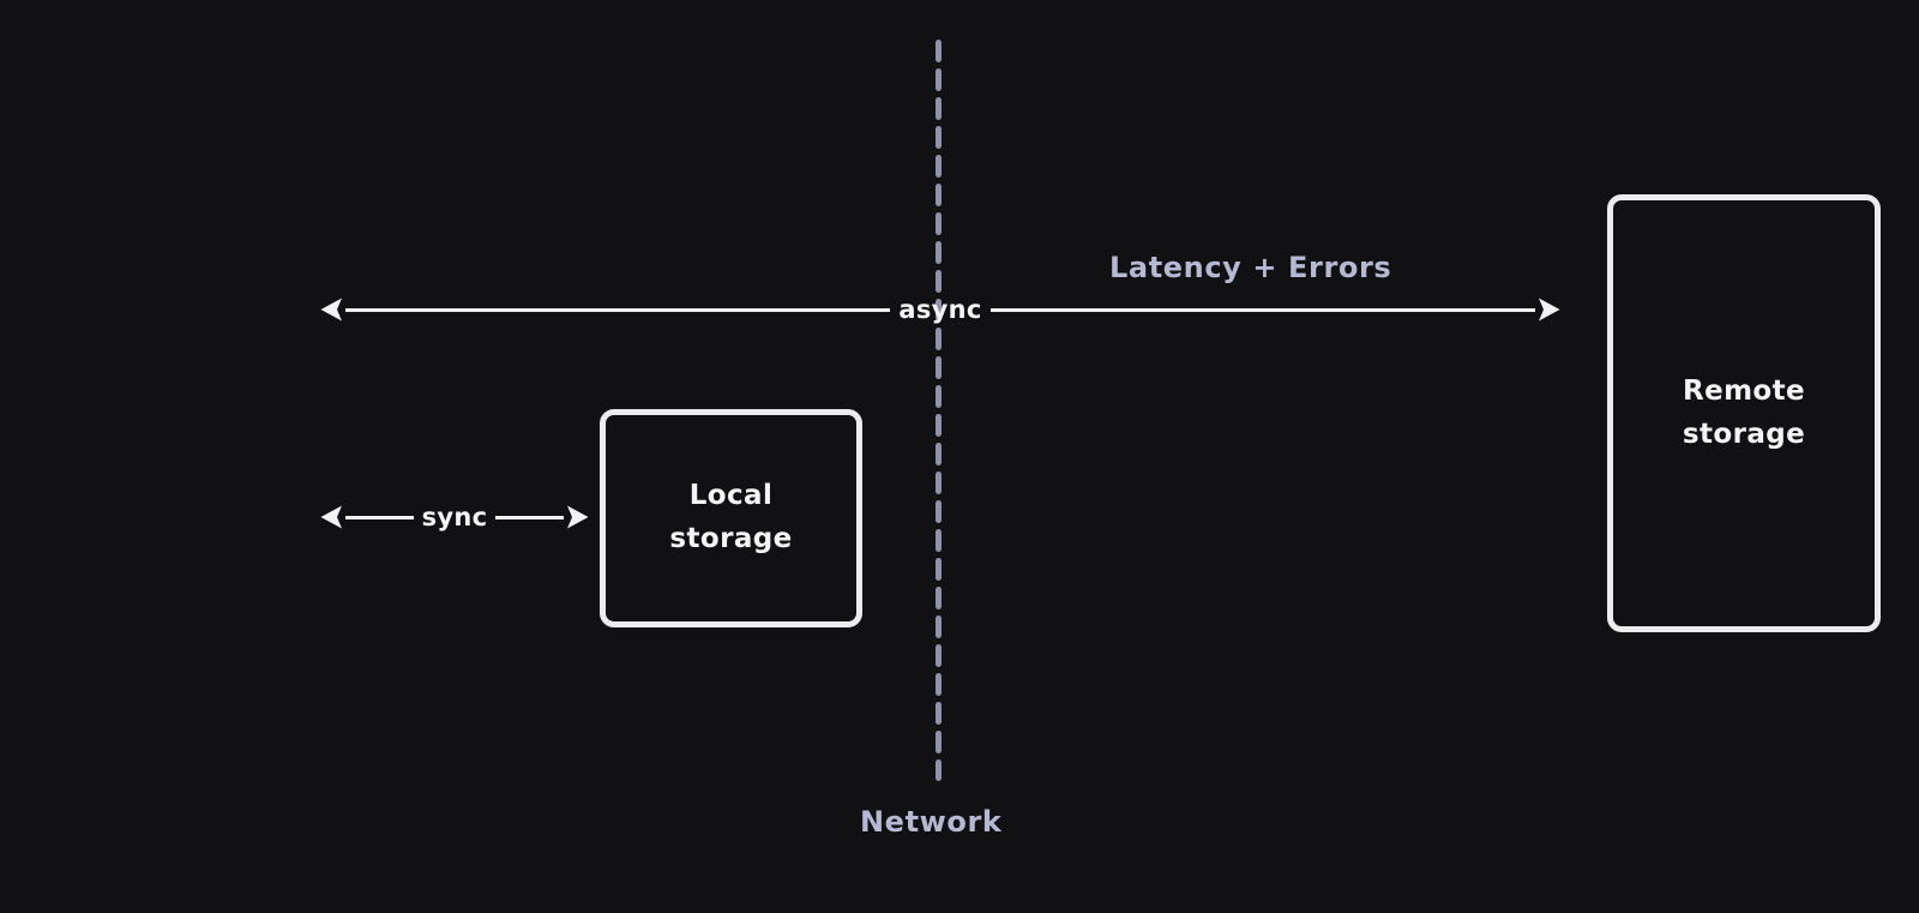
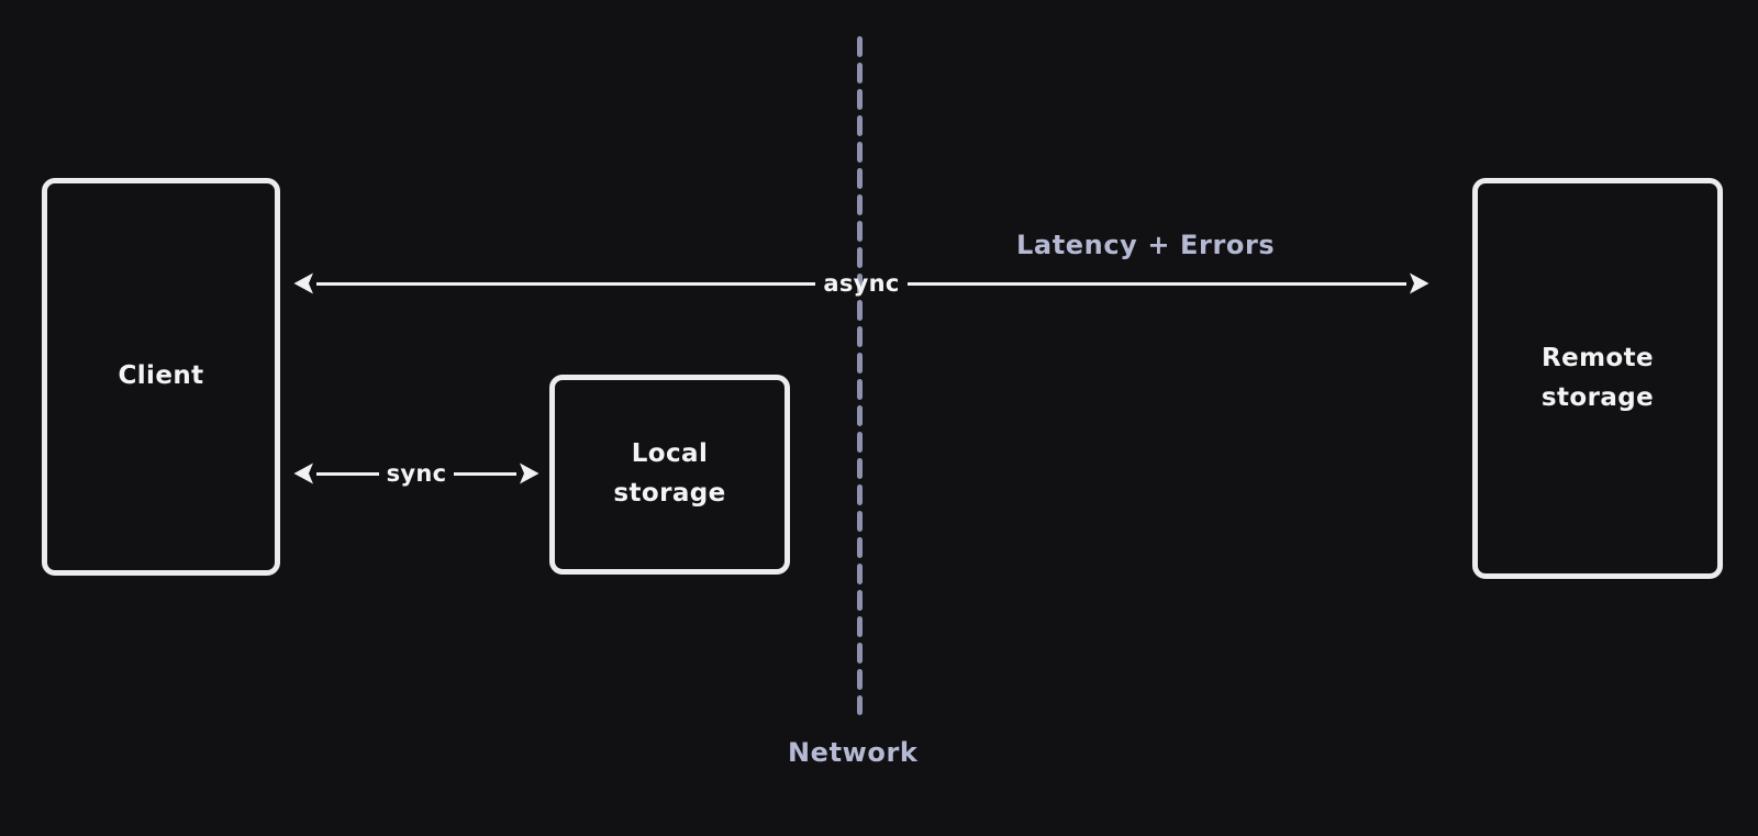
+ Client
  Local
  storage
  Remote
  storage
  async
  sync
  Latency + Errors
  Network
